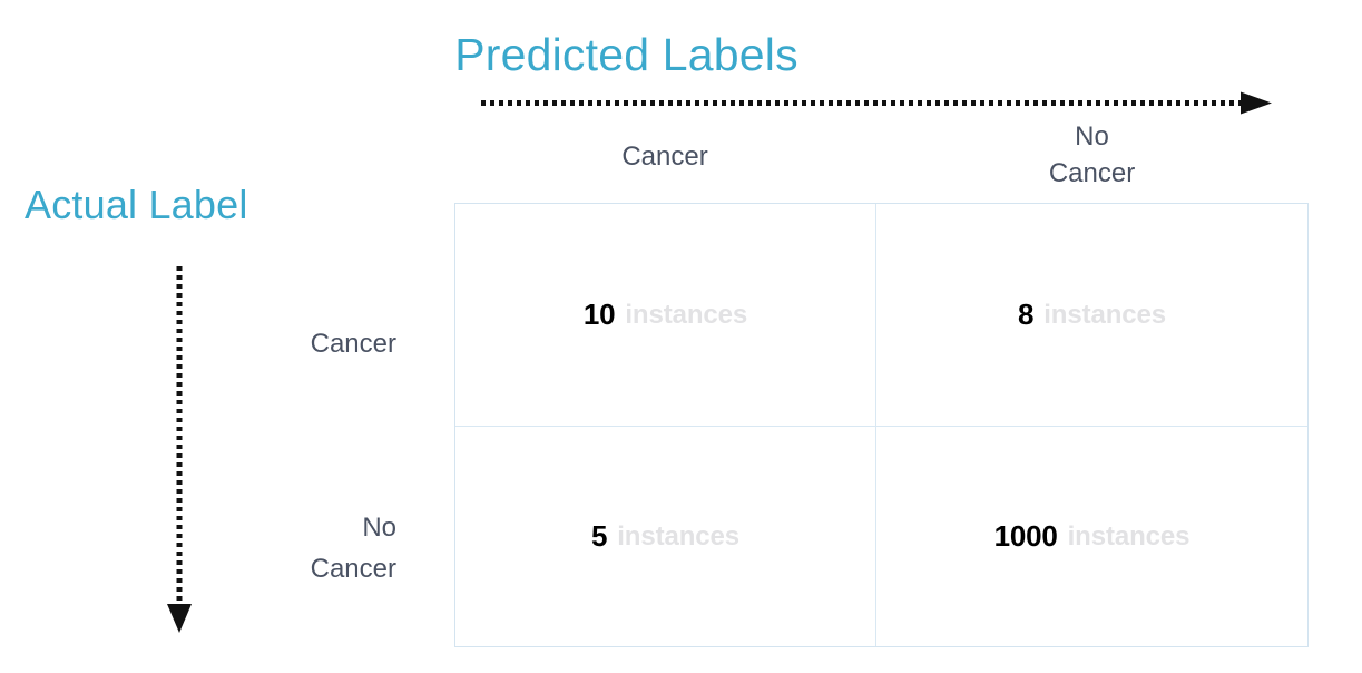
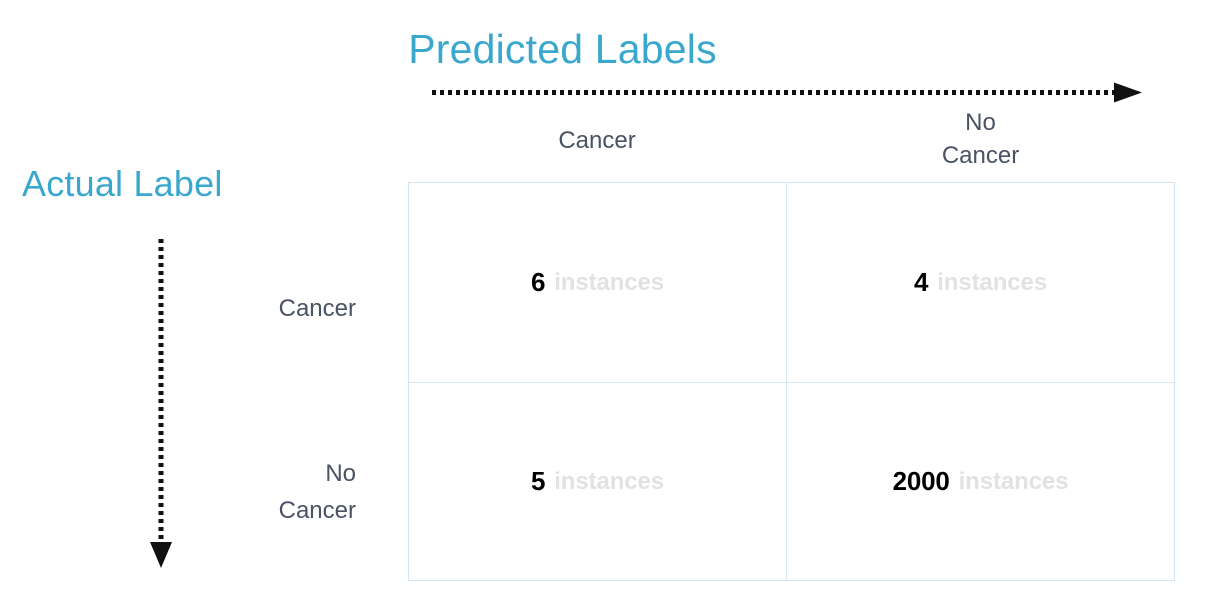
  Predicted Labels
  Actual Label
  Cancer
  No
  Cancer
  Cancer
  No
  Cancer
- 10
+ 6
  instances
- 8
+ 4
  instances
  5
  instances
- 1000
+ 2000
  instances
